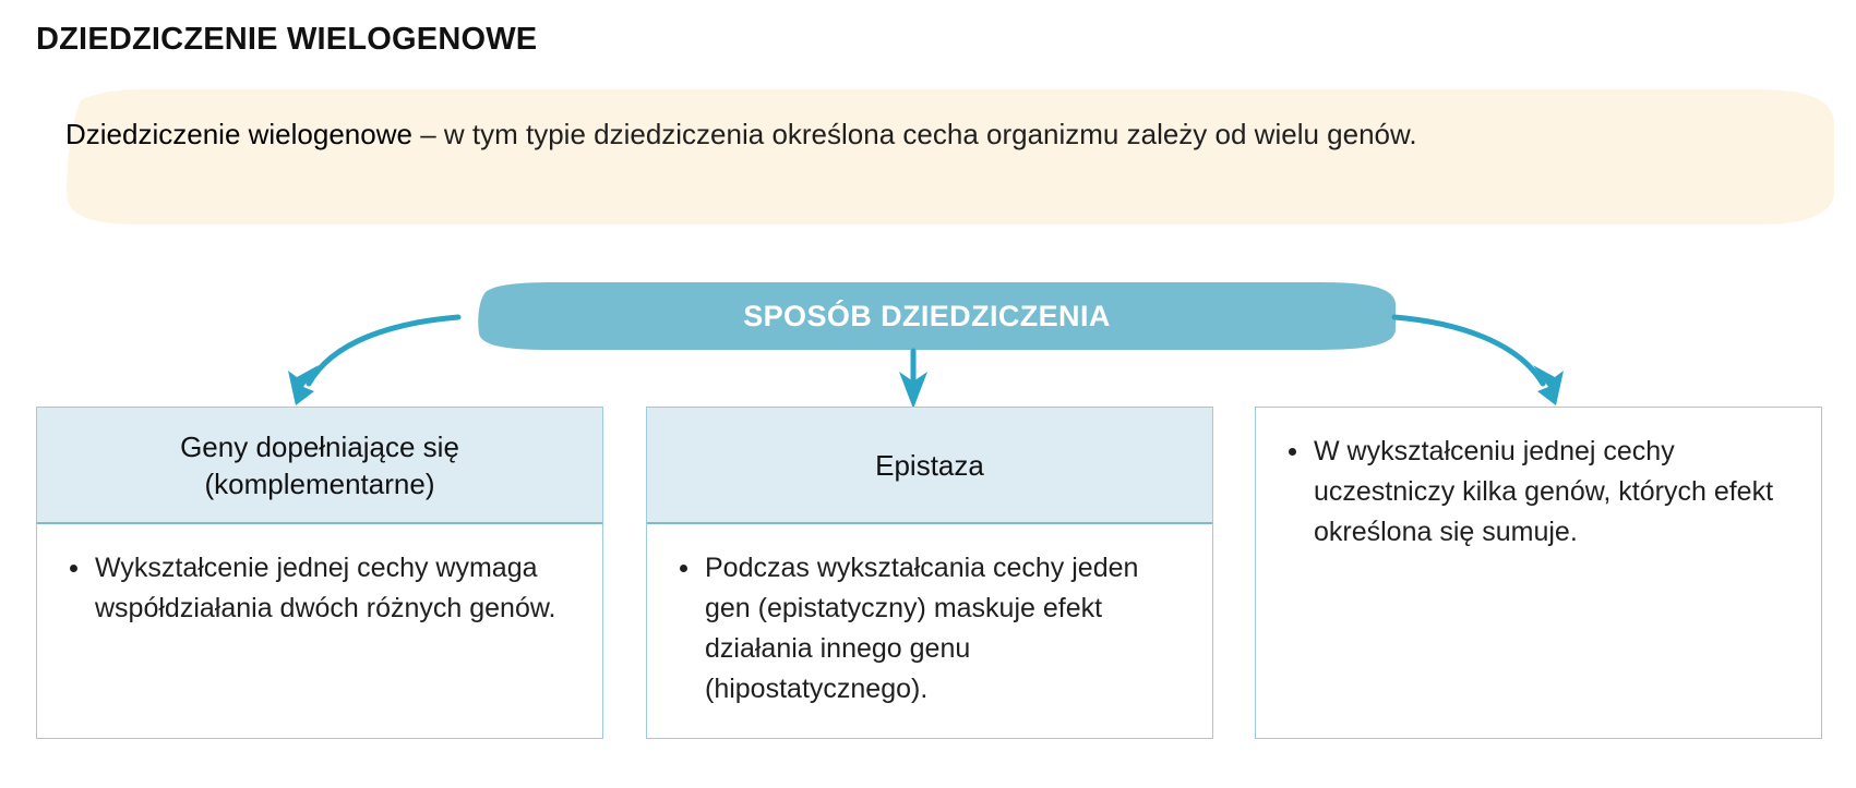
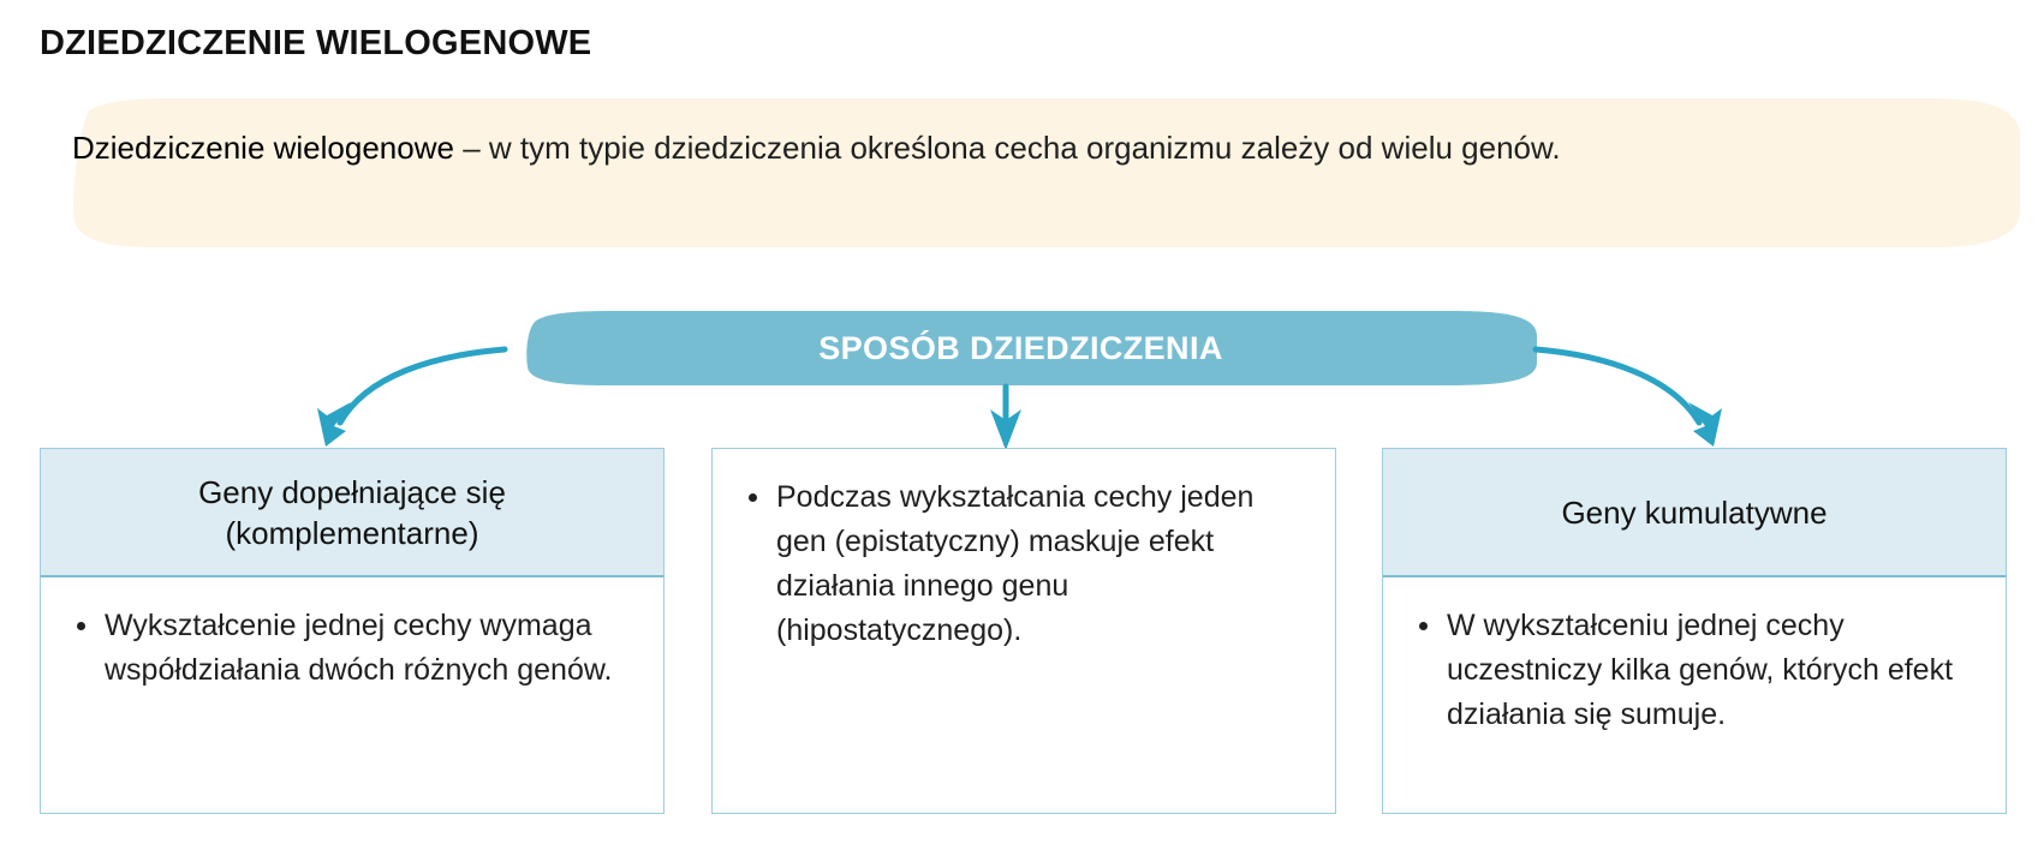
  DZIEDZICZENIE WIELOGENOWE
  Dziedziczenie wielogenowe – w tym typie dziedziczenia określona cecha organizmu zależy od wielu genów.
  SPOSÓB DZIEDZICZENIA
  Geny dopełniające się
  (komplementarne)
  Wykształcenie jednej cechy wymaga współdziałania dwóch różnych genów.
- Epistaza
  Podczas wykształcania cechy jeden gen (epistatyczny) maskuje efekt działania innego genu (hipostatycznego).
+ Geny kumulatywne
- W wykształceniu jednej cechy uczestniczy kilka genów, których efekt określona się sumuje.
+ W wykształceniu jednej cechy uczestniczy kilka genów, których efekt działania się sumuje.
